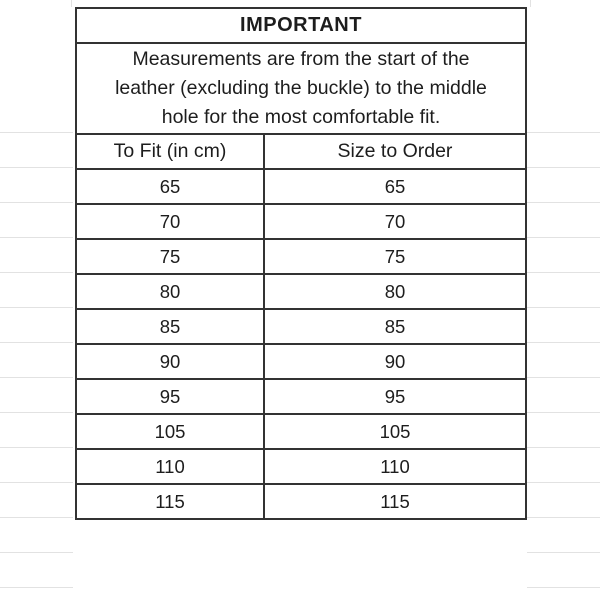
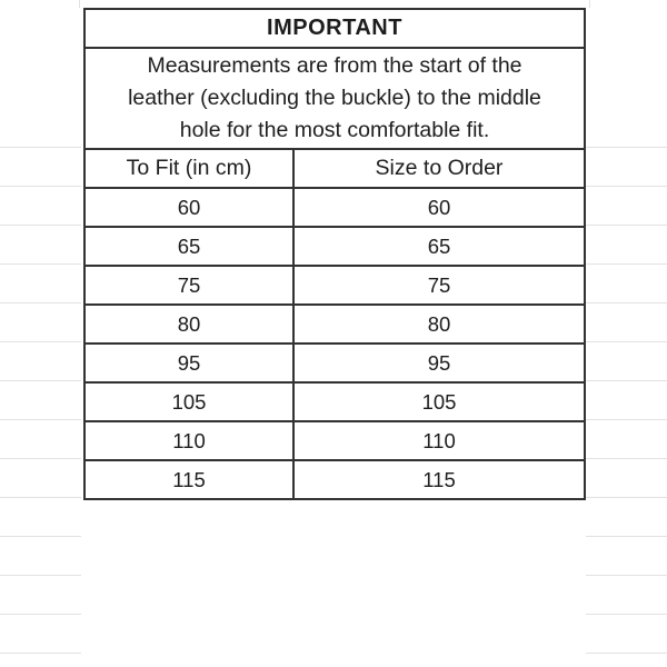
  IMPORTANT
  Measurements are from the start of the leather (excluding the buckle) to the middle hole for the most comfortable fit.
  To Fit (in cm)	Size to Order
+ 60	60
  65	65
- 70	70
  75	75
  80	80
- 85	85
- 90	90
  95	95
  105	105
  110	110
  115	115
